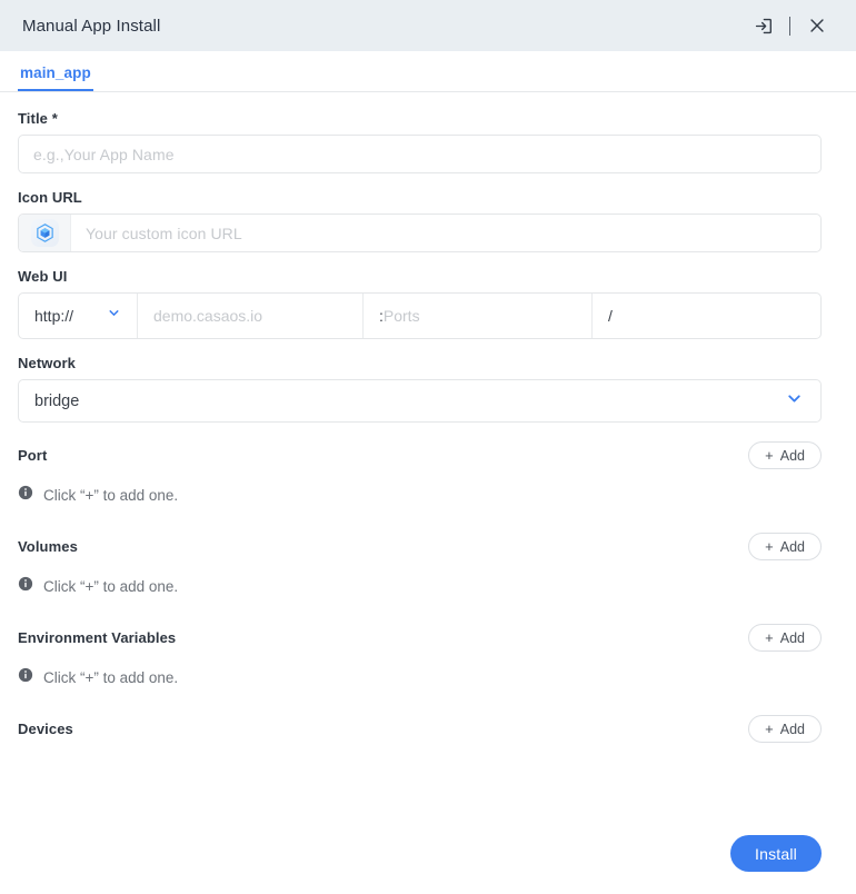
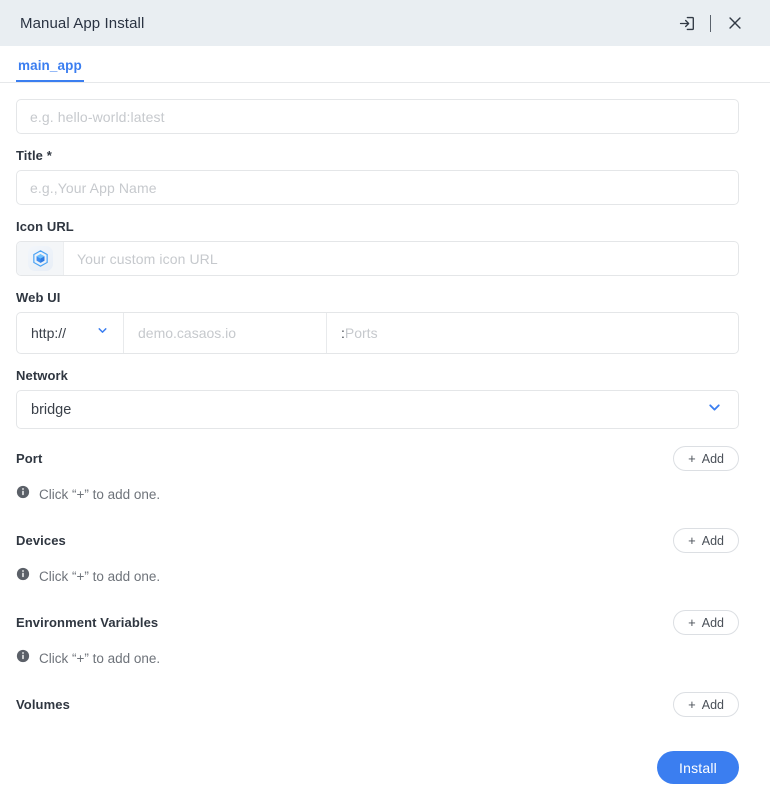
  Manual App Install
  main_app
+ e.g. hello-world:latest
  Title *
  e.g.,Your App Name
  Icon URL
  Your custom icon URL
  Web UI
  http://
  demo.casaos.io
  :
  Ports
- /
  Network
  bridge
  Port
  +
  Add
  Click “+” to add one.
- Volumes
+ Devices
  +
  Add
  Click “+” to add one.
  Environment Variables
  +
  Add
  Click “+” to add one.
- Devices
+ Volumes
  +
  Add
  Install
